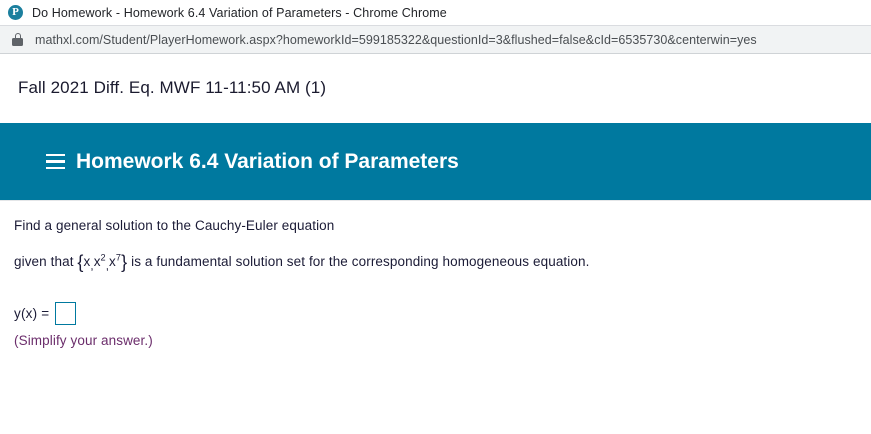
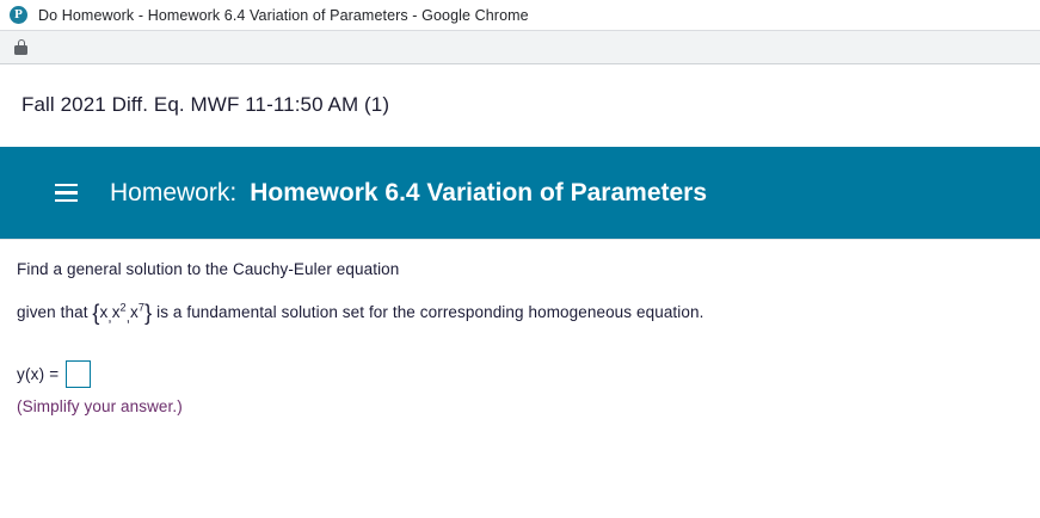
  P
- Do Homework - Homework 6.4 Variation of Parameters - Chrome Chrome
+ Do Homework - Homework 6.4 Variation of Parameters - Google Chrome
- mathxl.com/Student/PlayerHomework.aspx?homeworkId=599185322&questionId=3&flushed=false&cId=6535730&centerwin=yes
  Fall 2021 Diff. Eq. MWF 11-11:50 AM (1)
+ Homework:
  Homework 6.4 Variation of Parameters
  Find a general solution to the Cauchy-Euler equation
  given that {x,x2,x7} is a fundamental solution set for the corresponding homogeneous equation.
  y(x) =
  (Simplify your answer.)
